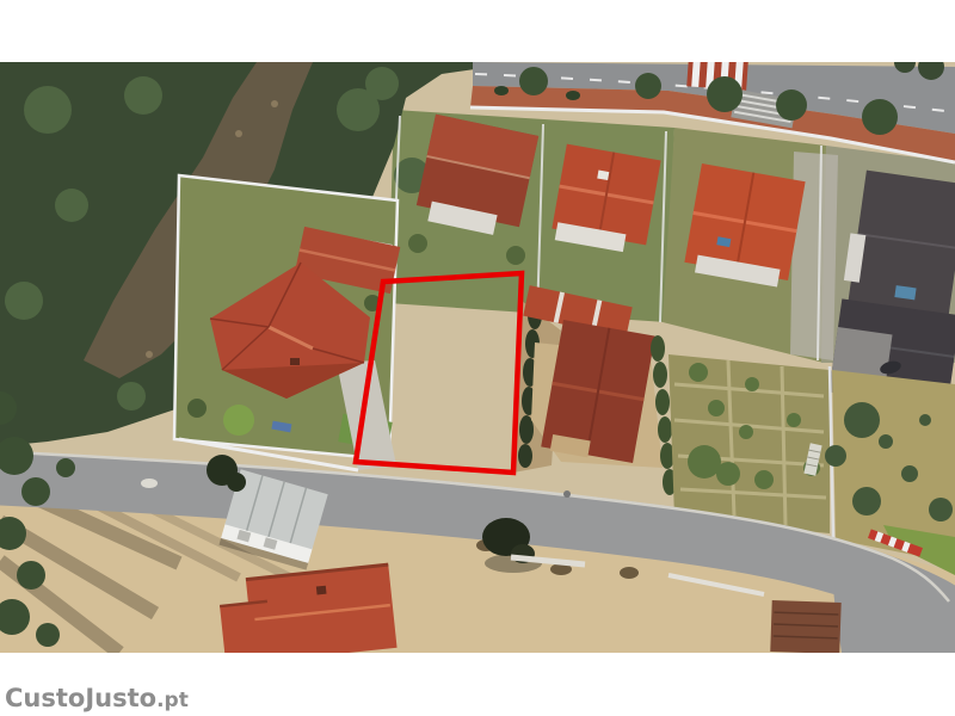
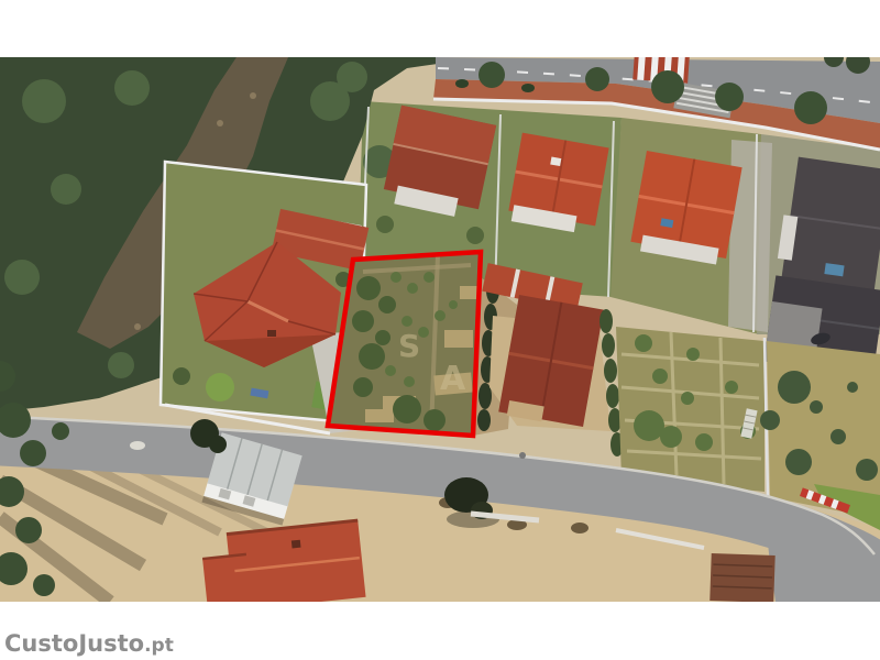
+ S
+ A
  CustoJusto.pt
